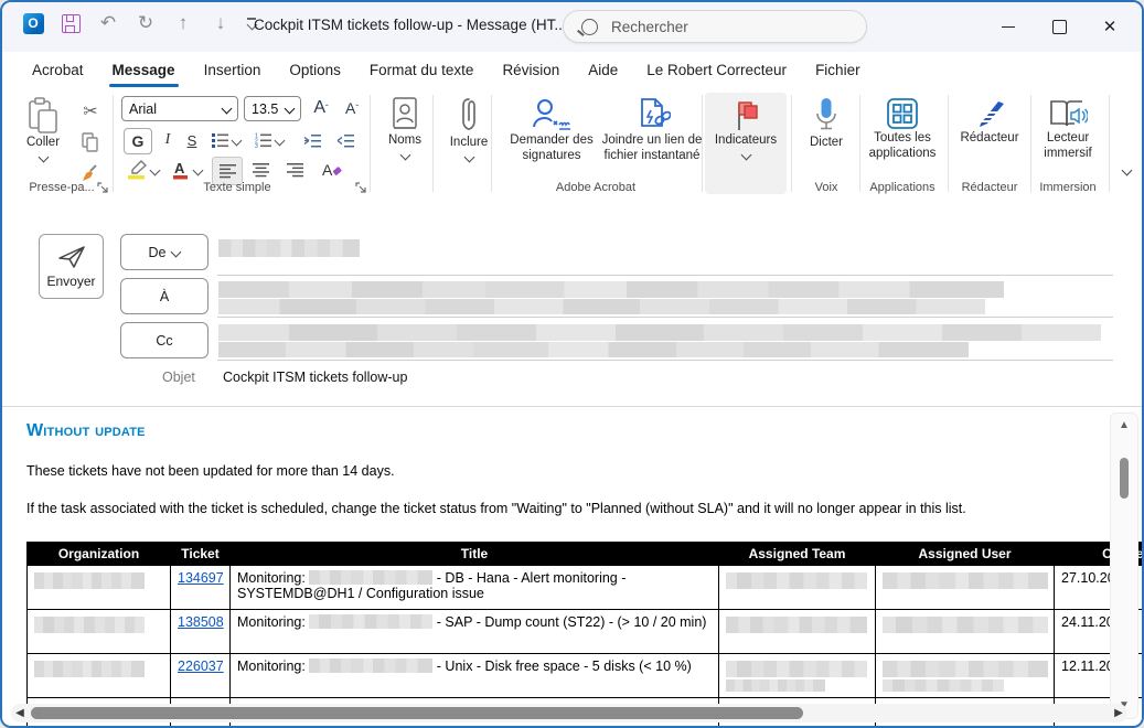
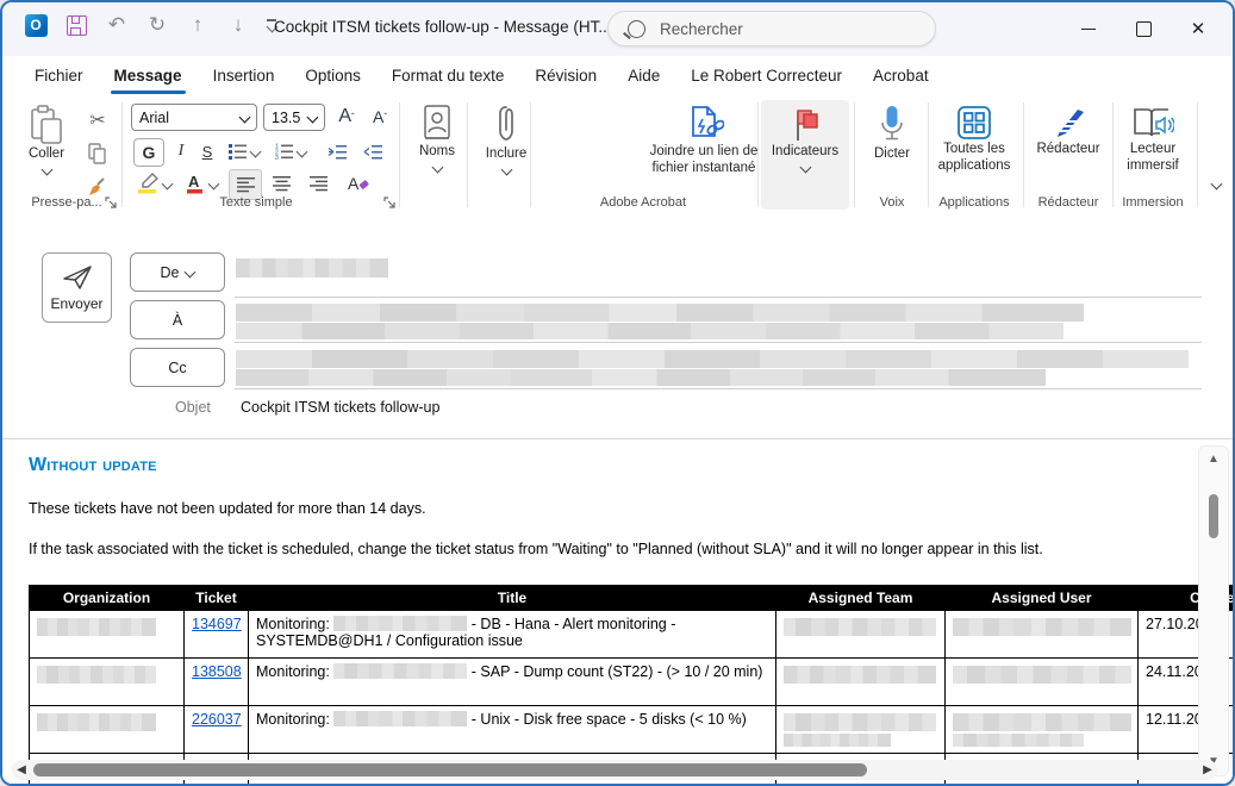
  O
  ↶
  ↻
  ↑
  ↓
  Cockpit ITSM tickets follow-up - Message (HT..
  Rechercher
  ✕
- Acrobat
+ Fichier
  Message
  Insertion
  Options
  Format du texte
  Révision
  Aide
  Le Robert Correcteur
- Fichier
+ Acrobat
  Coller
  ✂
  Presse-pa...
  Arial
  13.5
  A
  ˆ
  A
  ˇ
  G
  I
  S
  A
  A
  Texte simple
  Noms
  Inclure
- Demander des signatures
  Joindre un lien de fichier instantané
  Adobe Acrobat
  Indicateurs
  Dicter
  Voix
  Toutes les applications
  Applications
  Rédacteur
  Rédacteur
  Lecteur immersif
  Immersion
  Envoyer
  De
  À
  Cc
  Objet
  Cockpit ITSM tickets follow-up
  Without update
  These tickets have not been updated for more than 14 days.
  If the task associated with the ticket is scheduled, change the ticket status from "Waiting" to "Planned (without SLA)" and it will no longer appear in this list.
  Organization	Ticket	Title	Assigned Team	Assigned User	Ce
  	134697	Monitoring: - DB - Hana - Alert monitoring - SYSTEMDB@DH1 / Configuration issue			27.10.2
  	138508	Monitoring: - SAP - Dump count (ST22) - (> 10 / 20 min)			24.11.2
  	226037	Monitoring: - Unix - Disk free space - 5 disks (< 10 %)			12.11.2
  ▲
  ◀
  ▶
